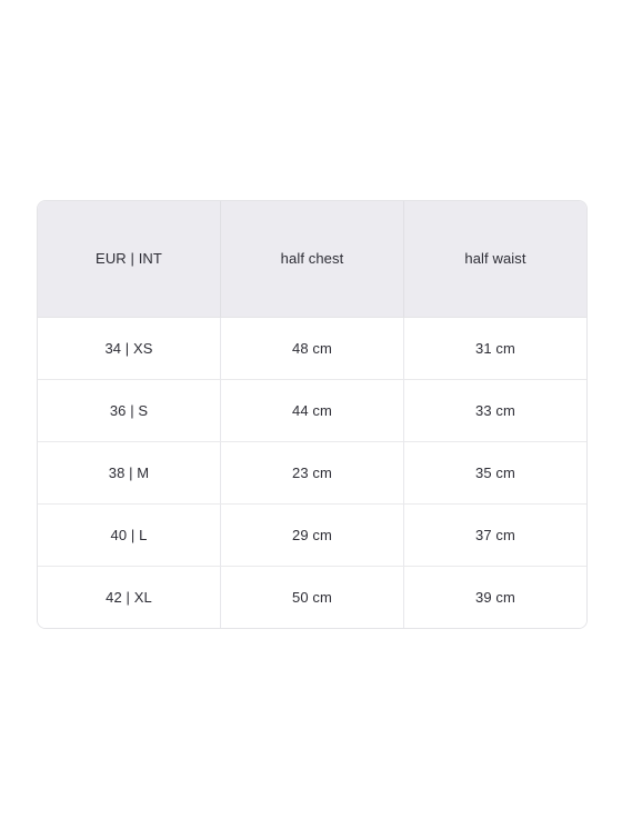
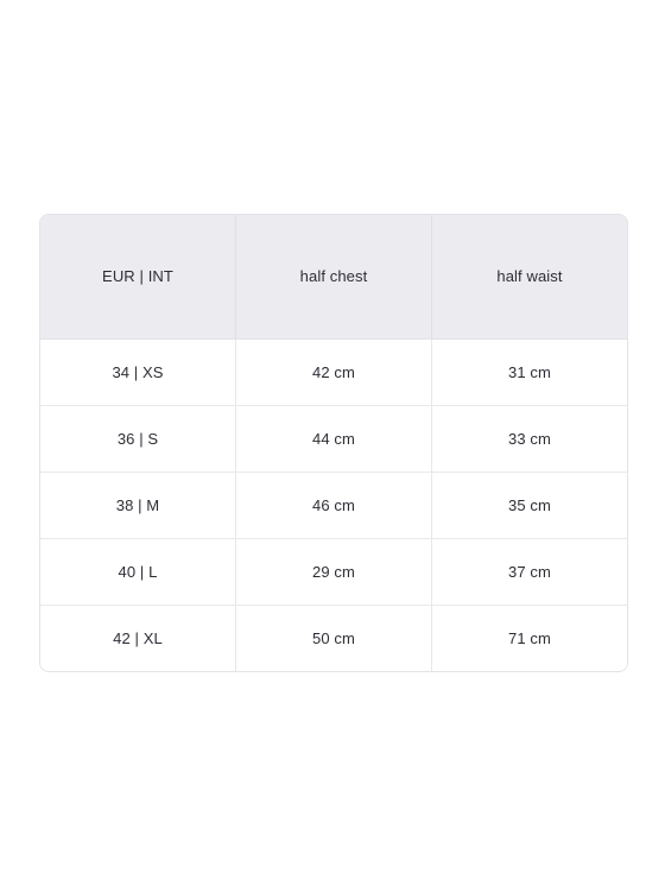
  EUR | INT	half chest	half waist
- 34 | XS	48 cm	31 cm
+ 34 | XS	42 cm	31 cm
  36 | S	44 cm	33 cm
- 38 | M	23 cm	35 cm
+ 38 | M	46 cm	35 cm
  40 | L	29 cm	37 cm
- 42 | XL	50 cm	39 cm
+ 42 | XL	50 cm	71 cm
